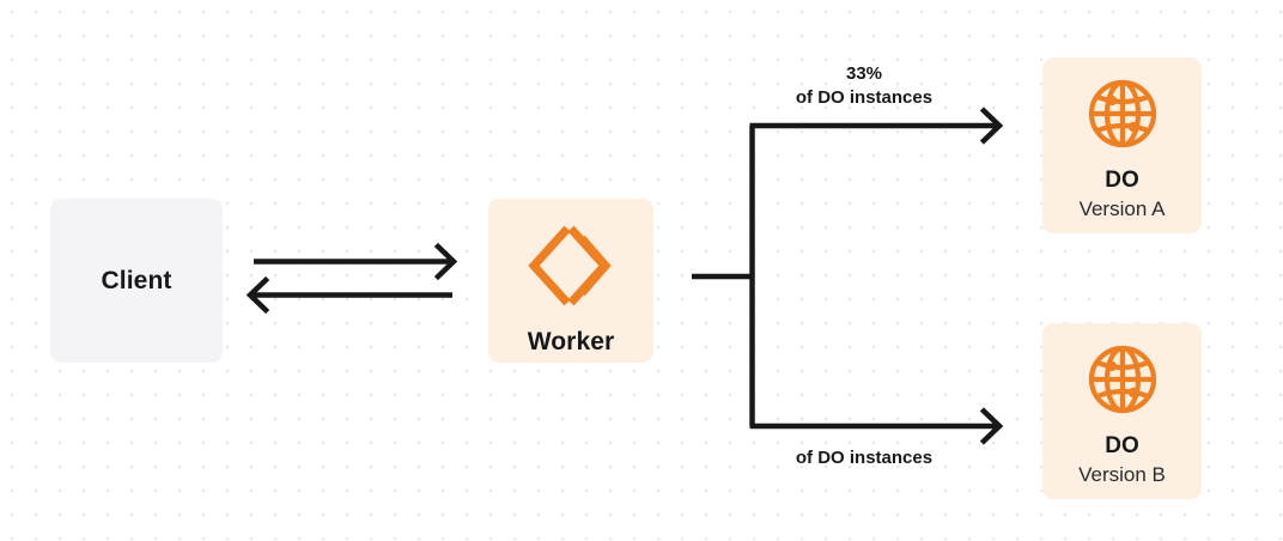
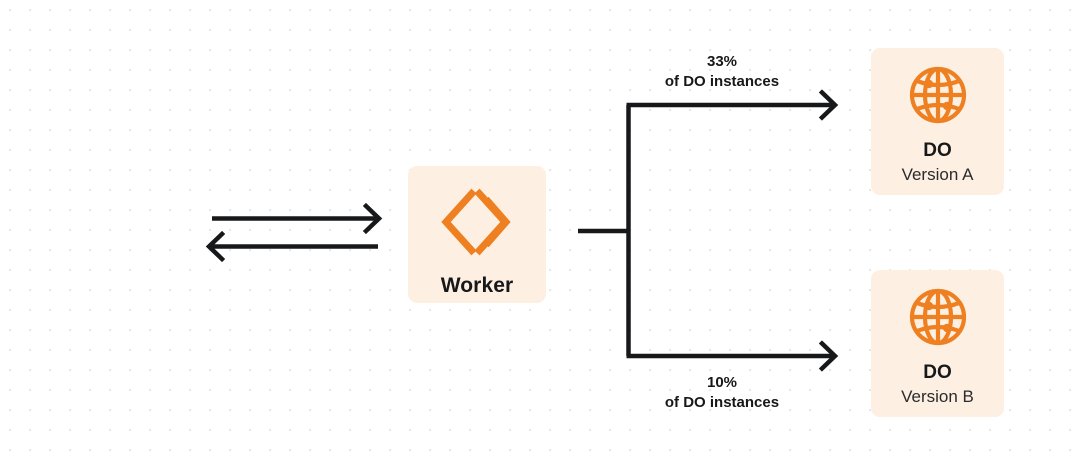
- Client
  Worker
  DO
  Version A
  DO
  Version B
  33%
  of DO instances
+ 10%
  of DO instances
